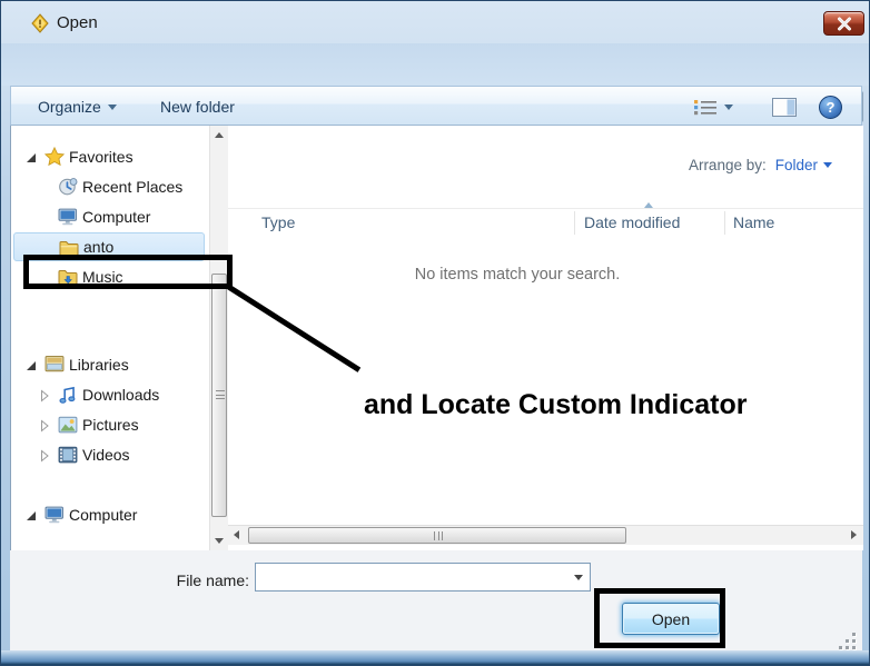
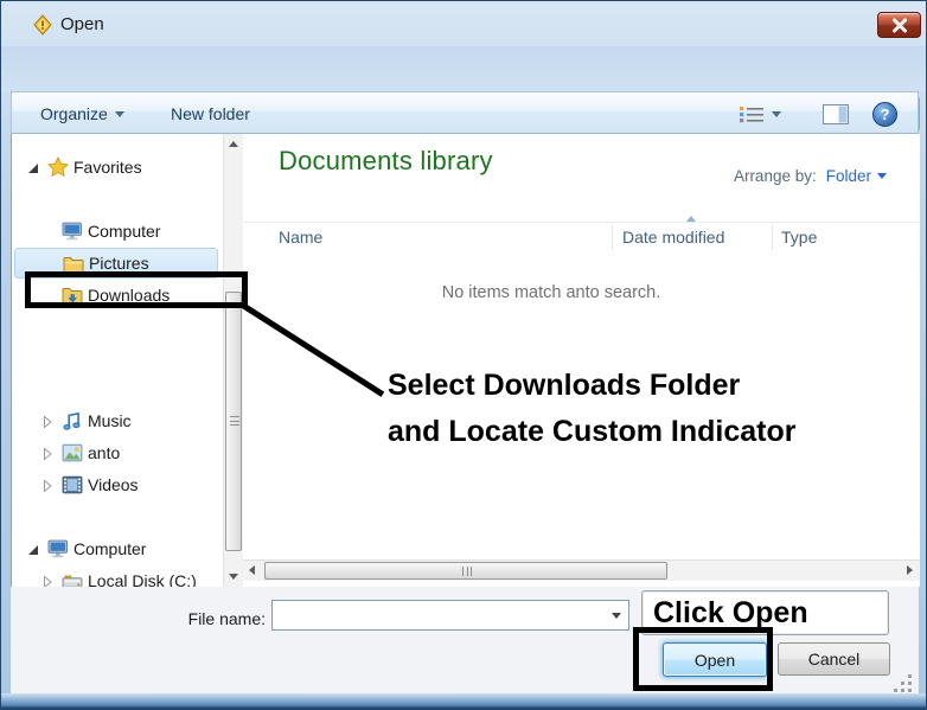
  Open
  Organize
  New folder
  ?
  Favorites
- Recent Places
  Computer
- anto
+ Pictures
- Music
+ Downloads
- Libraries
- Downloads
+ Music
- Pictures
+ anto
  Videos
  Computer
+ Local Disk (C:)
+ Documents library
  Arrange by:
  Folder
- Type
+ Name
  Date modified
- Name
+ Type
- No items match your search.
+ No items match anto search.
+ Select Downloads Folder
  and Locate Custom Indicator
  File name:
+ Click Open
  Open
+ Cancel
